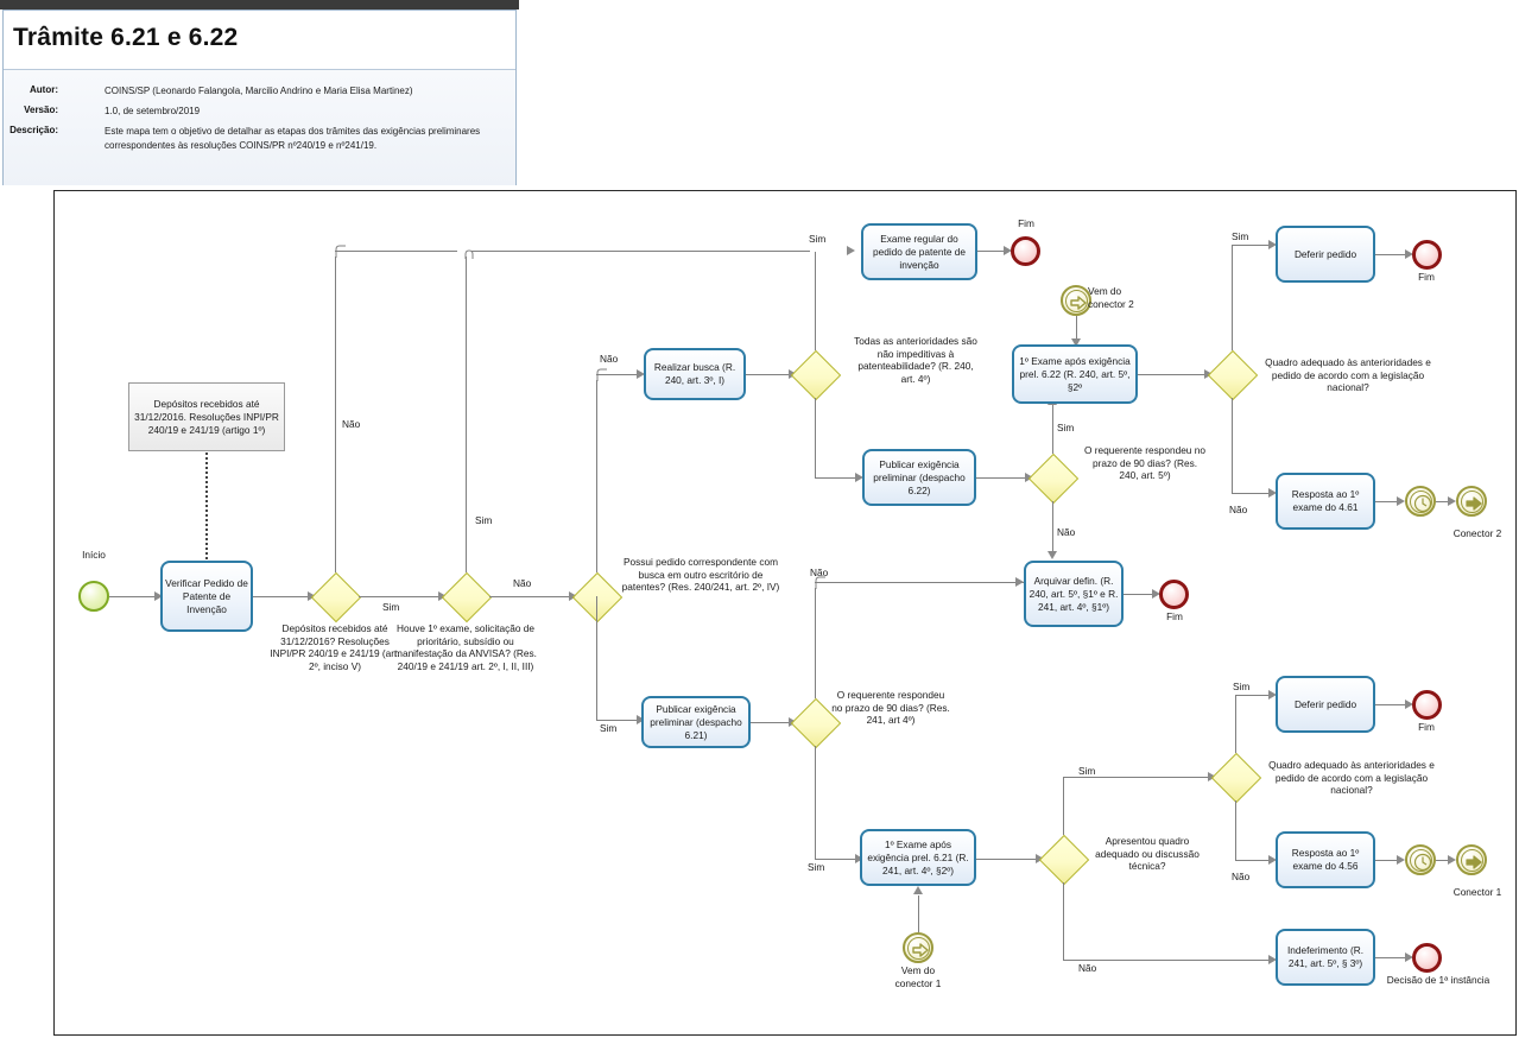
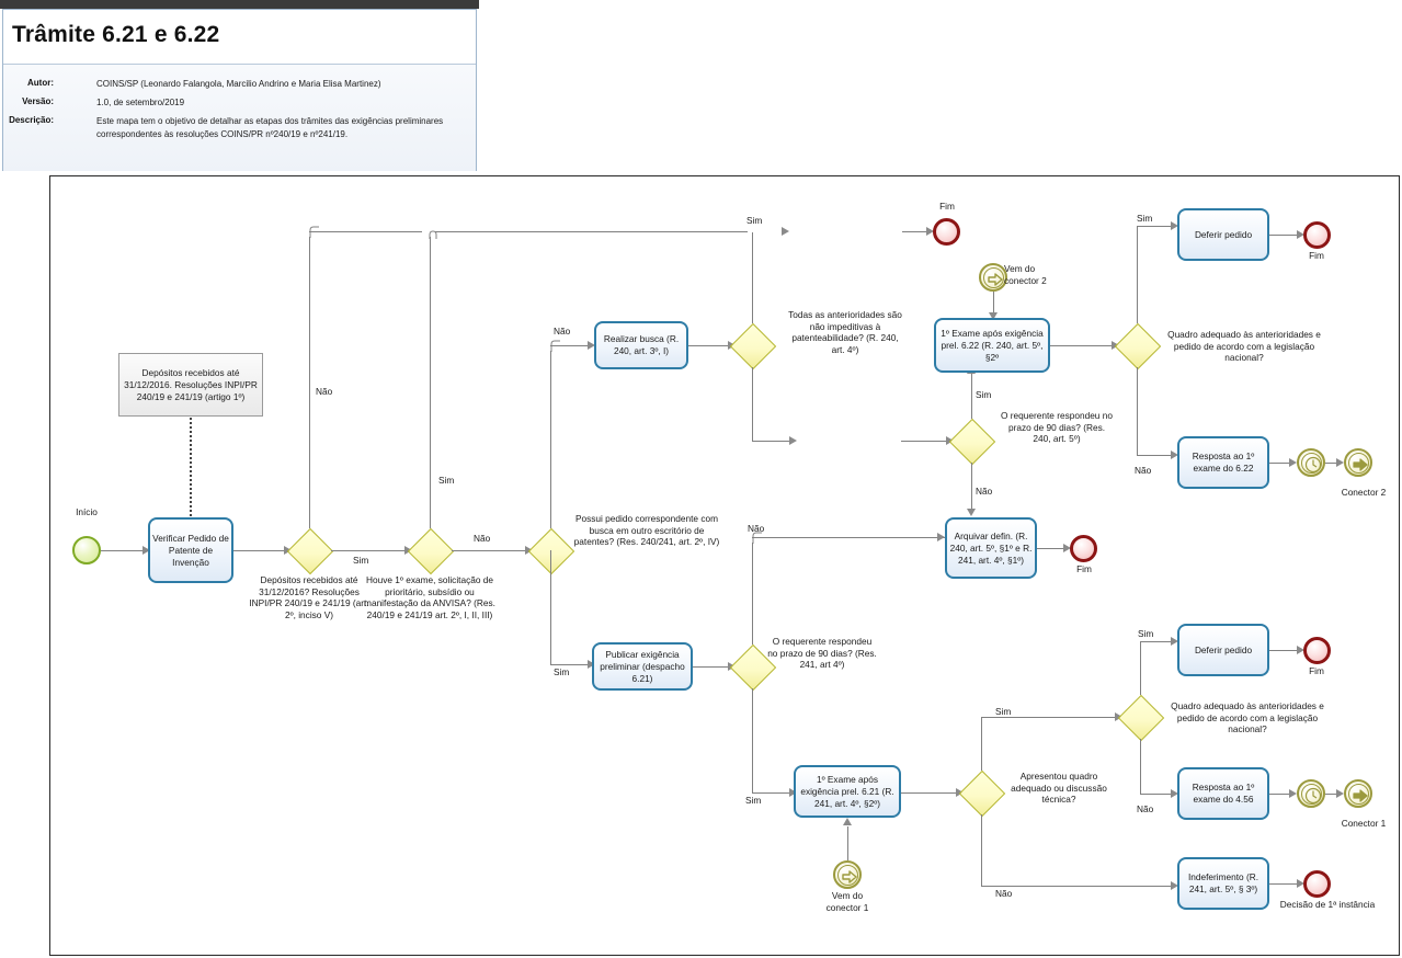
  Trâmite 6.21 e 6.22
  Autor:
  COINS/SP (Leonardo Falangola, Marcilio Andrino e Maria Elisa Martinez)
  Versão:
  1.0, de setembro/2019
  Descrição:
  Este mapa tem o objetivo de detalhar as etapas dos trâmites das exigências preliminares correspondentes às resoluções COINS/PR nº240/19 e nº241/19.
  Depósitos recebidos até 31/12/2016. Resoluções INPI/PR 240/19 e 241/19 (artigo 1º)
  Início
  Verificar Pedido de Patente de Invenção
  Depósitos recebidos até 31/12/2016? Resoluções INPI/PR 240/19 e 241/19 (art. 2º, inciso V)
  Não
  Sim
  Houve 1º exame, solicitação de prioritário, subsídio ou manifestação da ANVISA? (Res. 240/19 e 241/19 art. 2º, I, II, III)
  Sim
  Sim
  Não
  Possui pedido correspondente com busca em outro escritório de patentes? (Res. 240/241, art. 2º, IV)
  Não
  Realizar busca (R. 240, art. 3º, I)
  Todas as anterioridades são não impeditivas à patenteabilidade? (R. 240, art. 4º)
- Exame regular do pedido de patente de invenção
  Fim
- Publicar exigência preliminar (despacho 6.22)
  O requerente respondeu no prazo de 90 dias? (Res. 240, art. 5º)
  Sim
  Não
  Vem do conector 2
  1º Exame após exigência prel. 6.22 (R. 240, art. 5º, §2º
  Quadro adequado às anterioridades e pedido de acordo com a legislação nacional?
  Sim
  Não
  Deferir pedido
  Fim
- Resposta ao 1º exame do 4.61
+ Resposta ao 1º exame do 6.22
  Conector 2
  Arquivar defin. (R. 240, art. 5º, §1º e R. 241, art. 4º, §1º)
  Fim
  Sim
  Publicar exigência preliminar (despacho 6.21)
  O requerente respondeu no prazo de 90 dias? (Res. 241, art 4º)
  Não
  Sim
  1º Exame após exigência prel. 6.21 (R. 241, art. 4º, §2º)
  Vem do conector 1
  Apresentou quadro adequado ou discussão técnica?
  Sim
  Não
  Quadro adequado às anterioridades e pedido de acordo com a legislação nacional?
  Sim
  Não
  Deferir pedido
  Fim
  Resposta ao 1º exame do 4.56
  Conector 1
  Indeferimento (R. 241, art. 5º, § 3º)
  Decisão de 1ª instância
